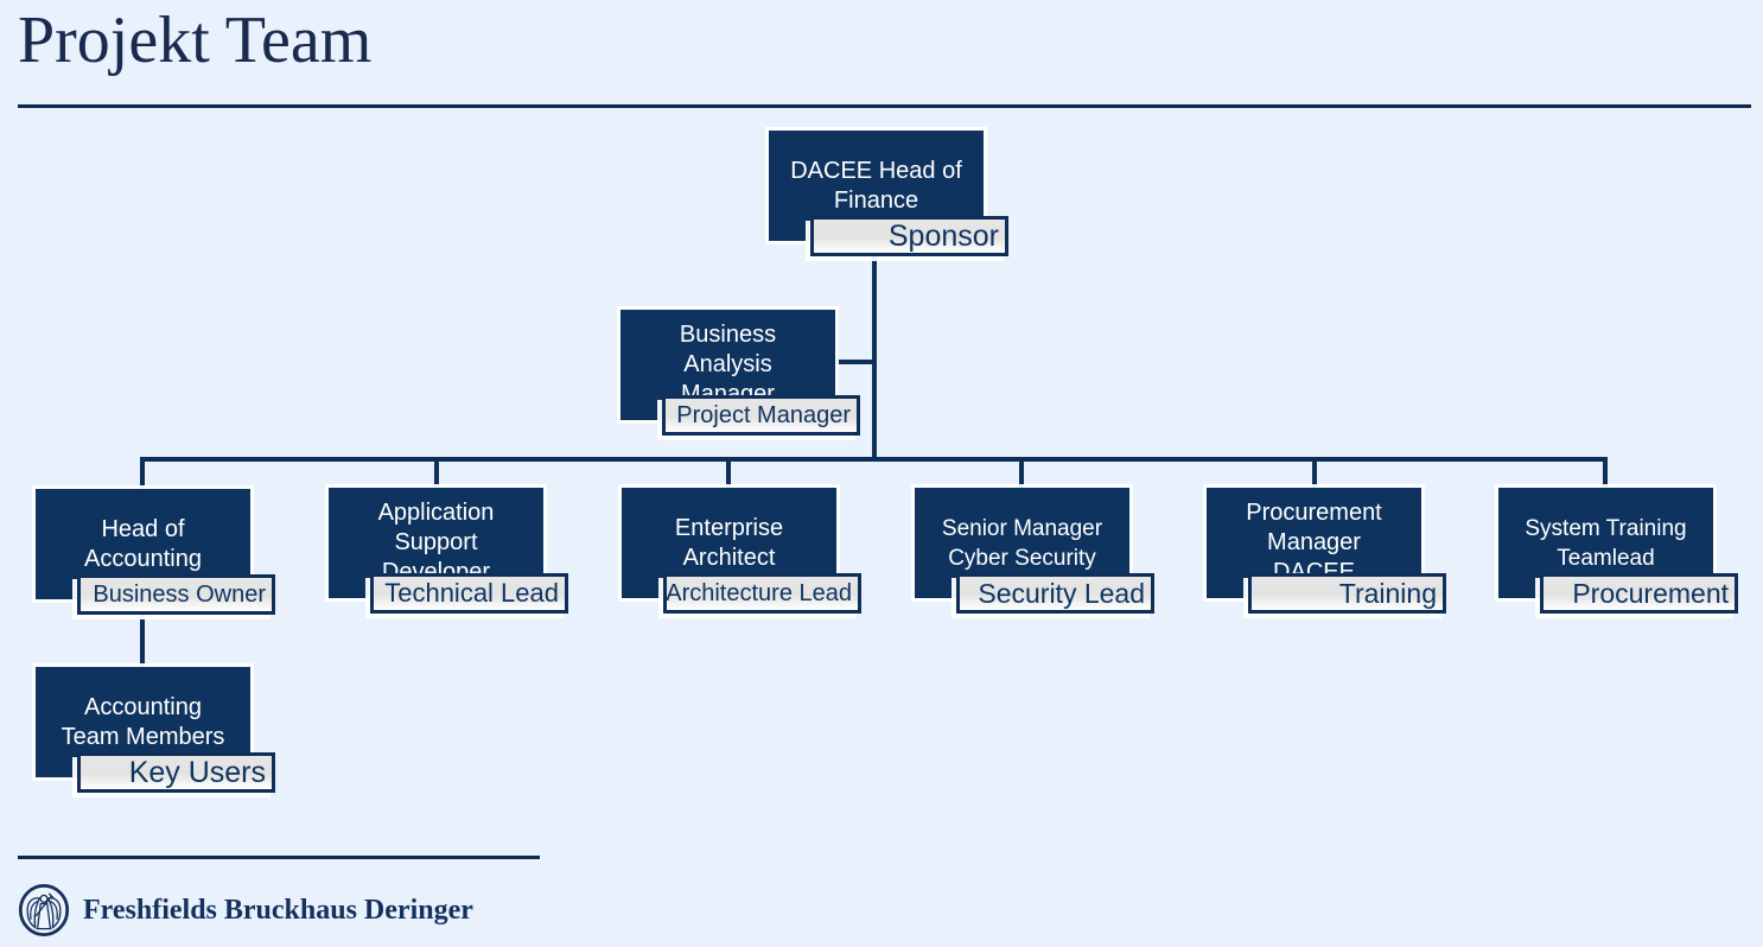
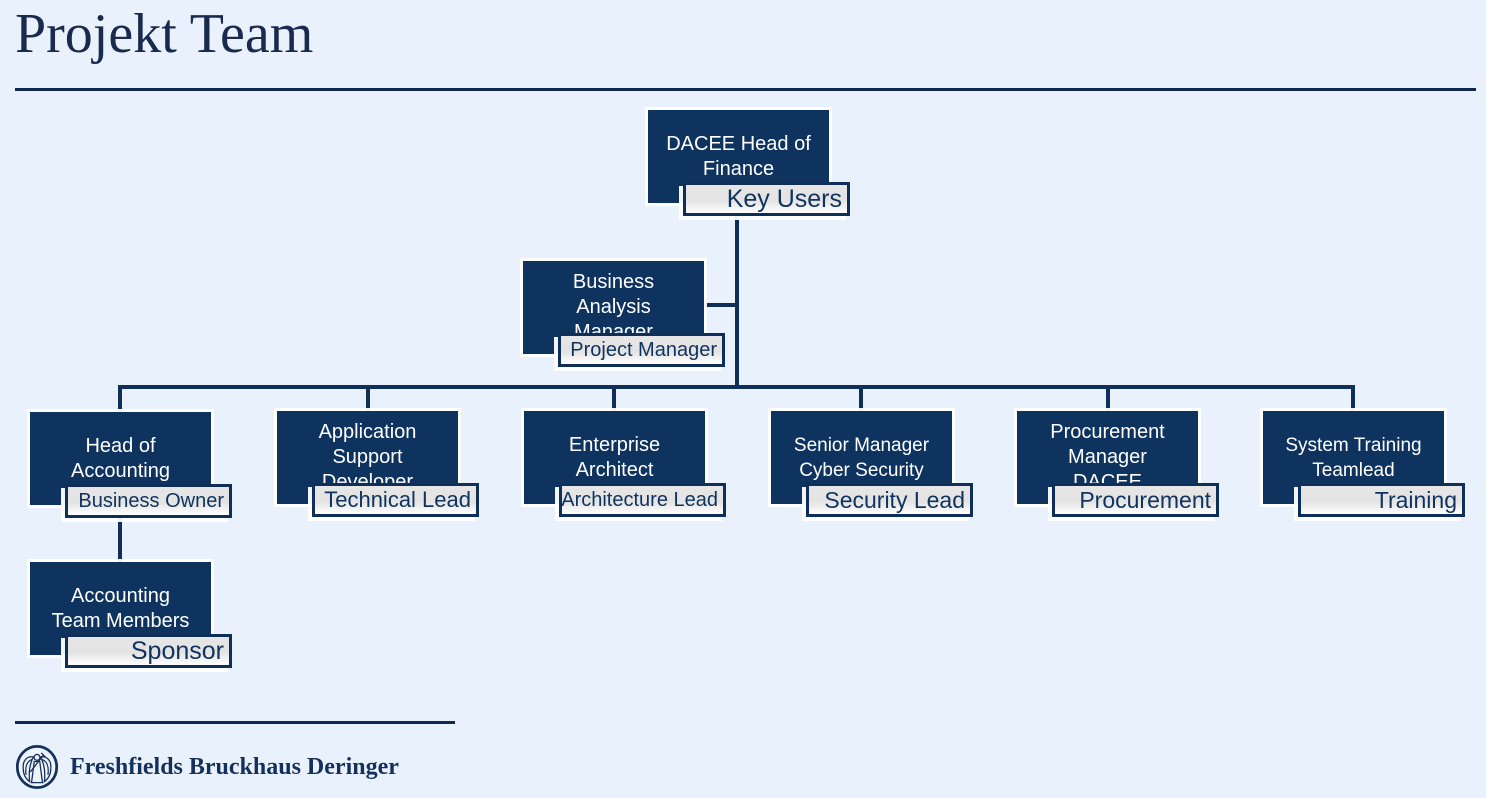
  Projekt Team
  DACEE Head of Finance
- Sponsor
+ Key Users
  Business Analysis Manager
  Project Manager
  Head of Accounting
  Business Owner
  Application Support Developer
  Technical Lead
  Enterprise Architect
  Architecture Lead
  Senior Manager Cyber Security
  Security Lead
  Procurement Manager DACEE
- Training
+ Procurement
  System Training Teamlead
- Procurement
+ Training
  Accounting Team Members
- Key Users
+ Sponsor
  Freshfields Bruckhaus Deringer
